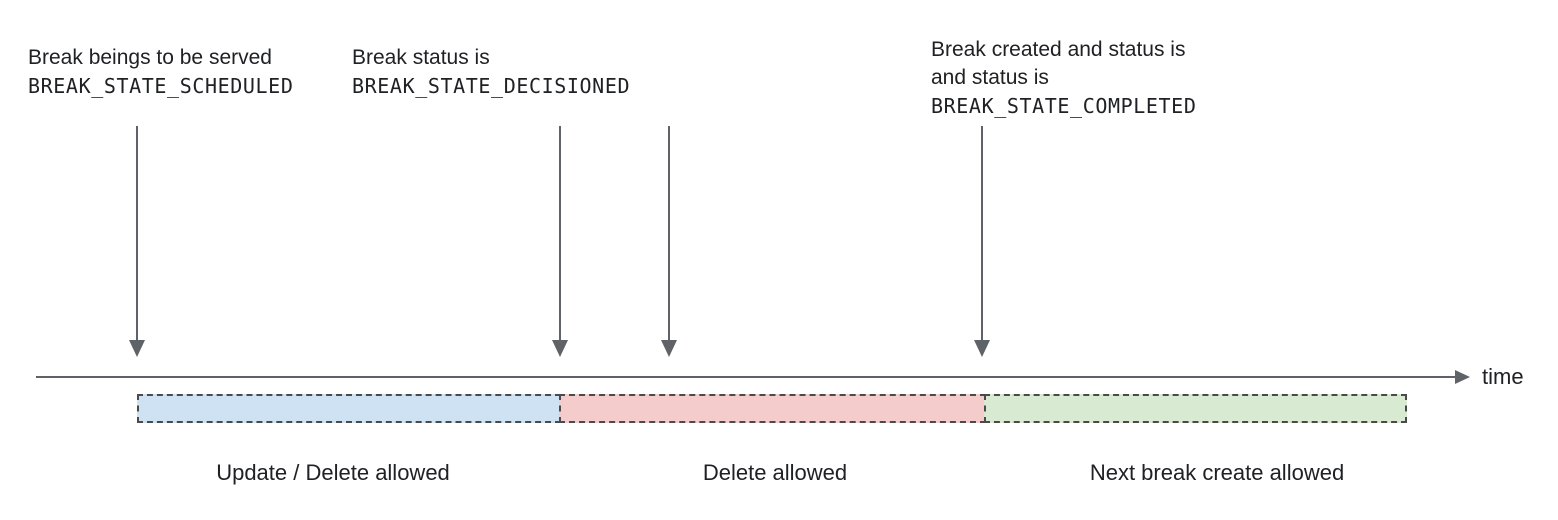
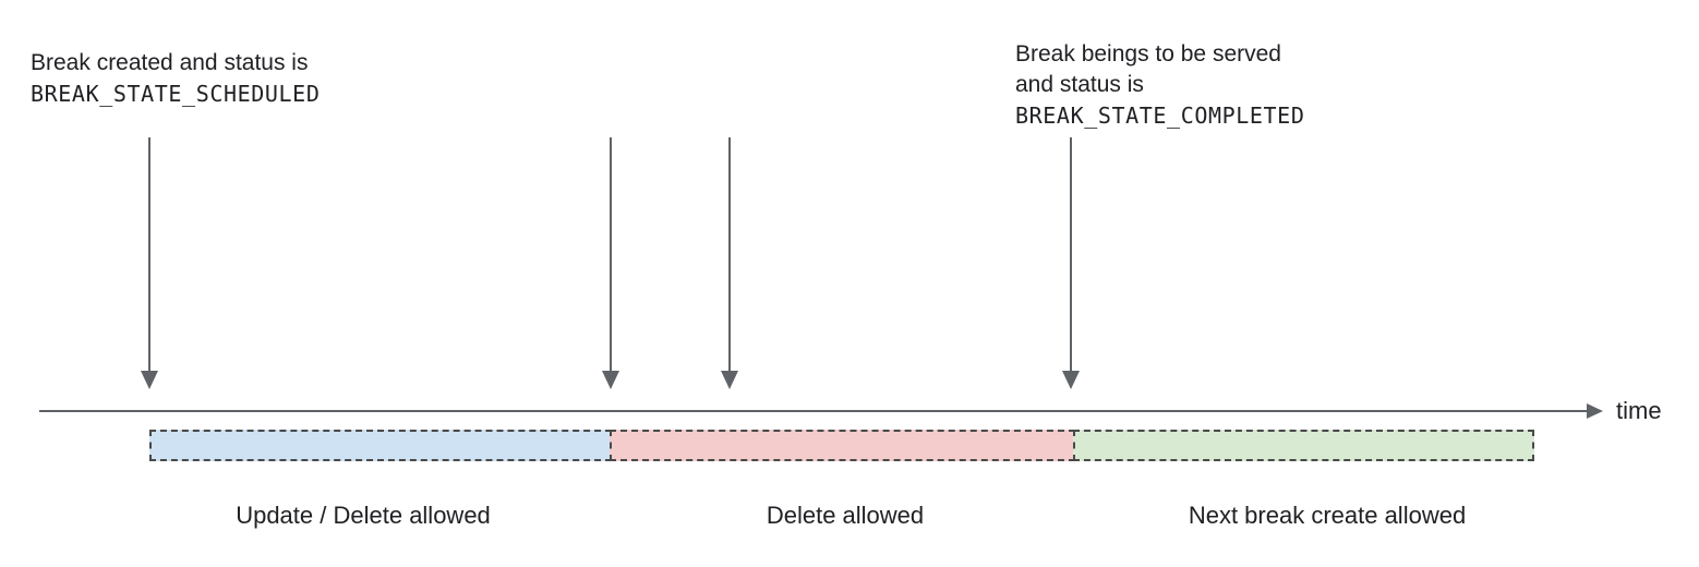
- Break beings to be served
+ Break created and status is
  BREAK_STATE_SCHEDULED
- Break status is
- BREAK_STATE_DECISIONED
- Break created and status is
+ Break beings to be served
  and status is
  BREAK_STATE_COMPLETED
  time
  Update / Delete allowed
  Delete allowed
  Next break create allowed
